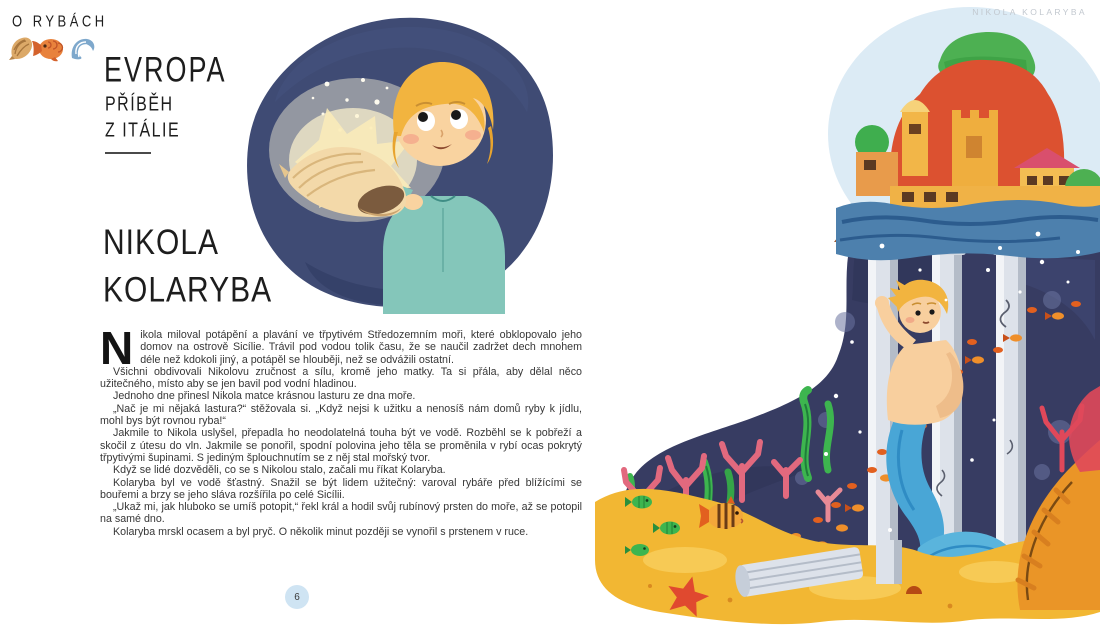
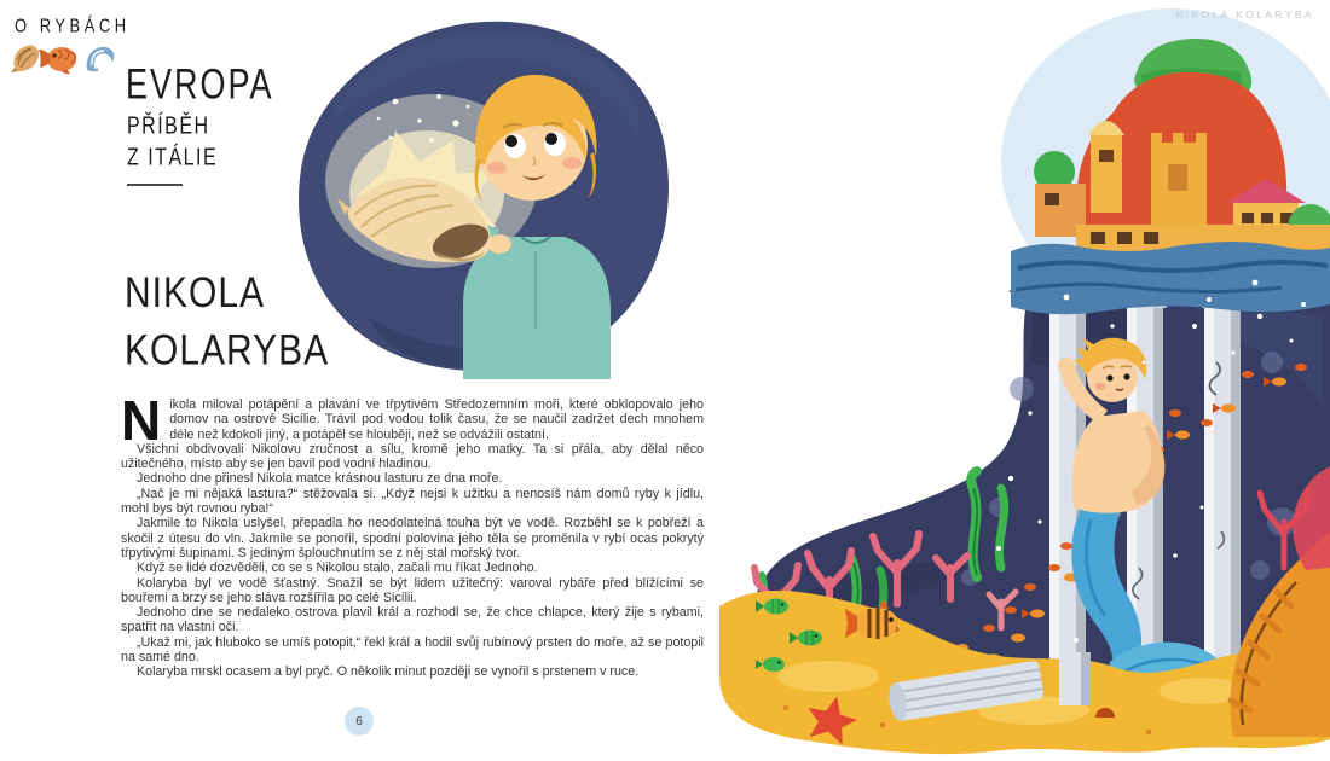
  O RYBÁCH
  EVROPA
  PŘÍBĚH
  Z ITÁLIE
  NIKOLA
  KOLARYBA
  N
  ikola miloval potápění a plavání ve třpytivém Středozemním moři, které obklopovalo jeho domov na ostrově Sicílie. Trávil pod vodou tolik času, že se naučil zadržet dech mnohem déle než kdokoli jiný, a potápěl se hlouběji, než se odvážili ostatní.
  Všichni obdivovali Nikolovu zručnost a sílu, kromě jeho matky. Ta si přála, aby dělal něco užitečného, místo aby se jen bavil pod vodní hladinou.
  Jednoho dne přinesl Nikola matce krásnou lasturu ze dna moře.
  „Nač je mi nějaká lastura?“ stěžovala si. „Když nejsi k užitku a nenosíš nám domů ryby k jídlu, mohl bys být rovnou ryba!“
  Jakmile to Nikola uslyšel, přepadla ho neodolatelná touha být ve vodě. Rozběhl se k pobřeží a skočil z útesu do vln. Jakmile se ponořil, spodní polovina jeho těla se proměnila v rybí ocas pokrytý třpytivými šupinami. S jediným šplouchnutím se z něj stal mořský tvor.
- Když se lidé dozvěděli, co se s Nikolou stalo, začali mu říkat Kolaryba.
+ Když se lidé dozvěděli, co se s Nikolou stalo, začali mu říkat Jednoho.
  Kolaryba byl ve vodě šťastný. Snažil se být lidem užitečný: varoval rybáře před blížícími se bouřemi a brzy se jeho sláva rozšířila po celé Sicílii.
+ Jednoho dne se nedaleko ostrova plavil král a rozhodl se, že chce chlapce, který žije s rybami, spatřit na vlastní oči.
  „Ukaž mi, jak hluboko se umíš potopit,“ řekl král a hodil svůj rubínový prsten do moře, až se potopil na samé dno.
  Kolaryba mrskl ocasem a byl pryč. O několik minut později se vynořil s prstenem v ruce.
  6
  NIKOLA KOLARYBA
